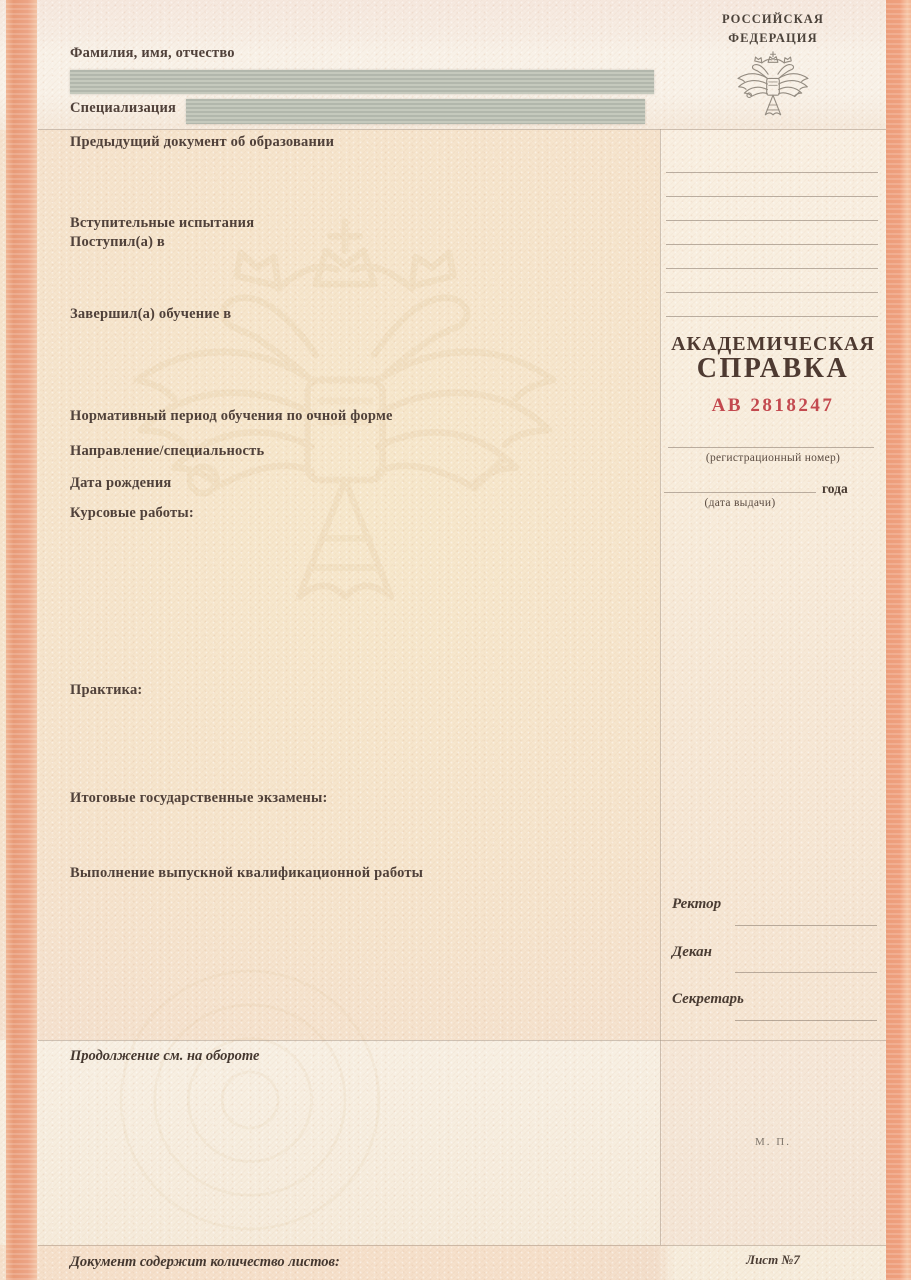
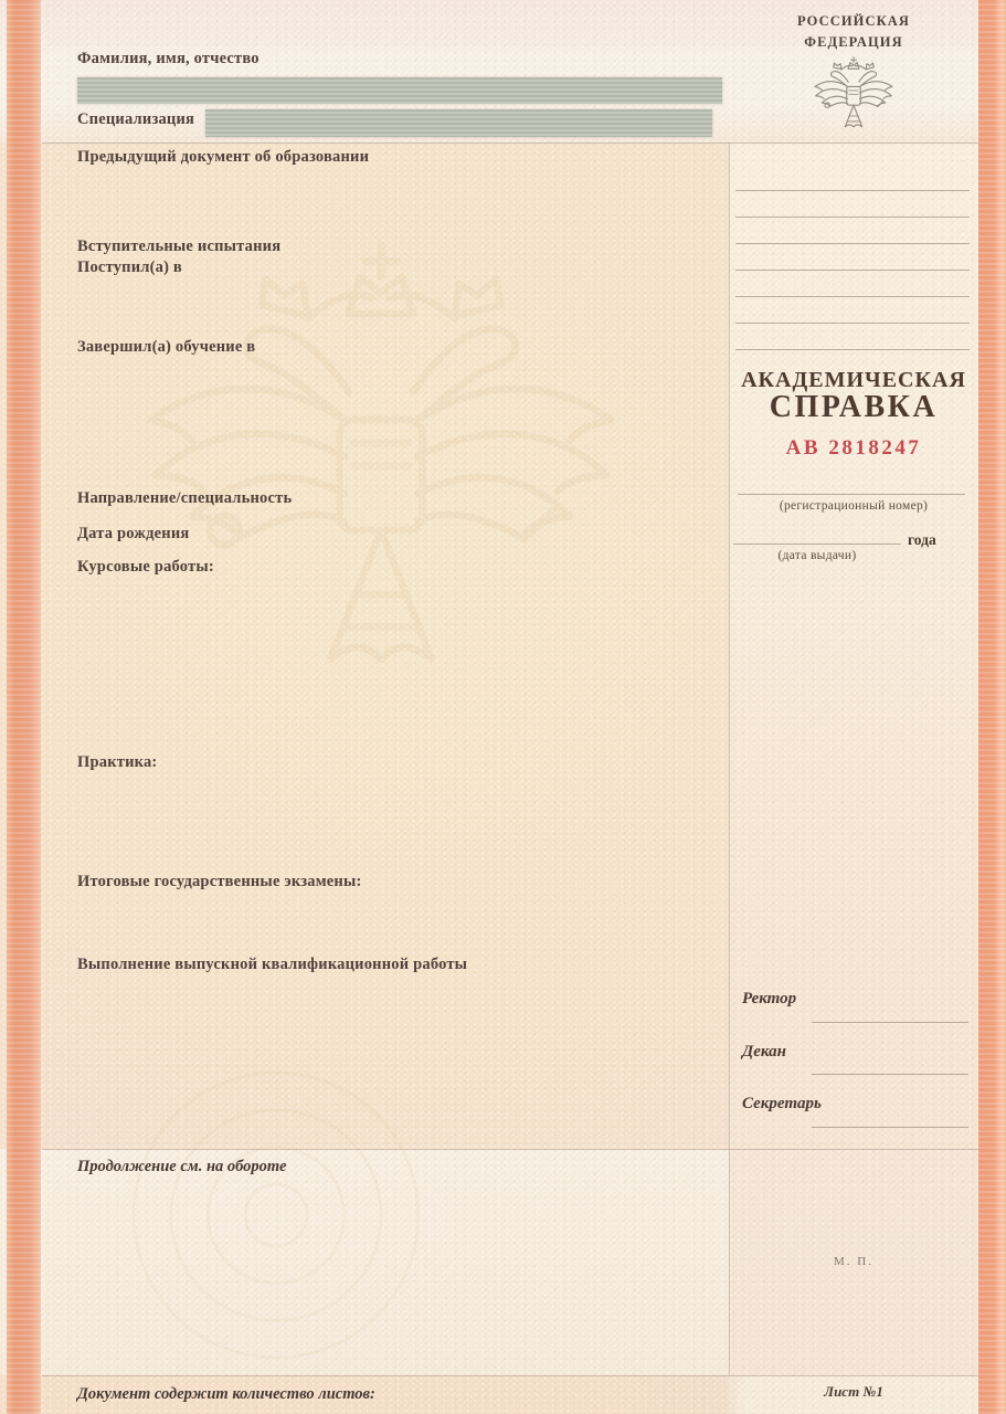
  РОССИЙСКАЯ ФЕДЕРАЦИЯ
  Фамилия, имя, отчество
  Специализация
  Предыдущий документ об образовании
  Вступительные испытания
  Поступил(а) в
  Завершил(а) обучение в
- Нормативный период обучения по очной форме
  Направление/специальность
  Дата рождения
  Курсовые работы:
  Практика:
  Итоговые государственные экзамены:
  Выполнение выпускной квалификационной работы
  АКАДЕМИЧЕСКАЯ
  СПРАВКА
  АВ 2818247
  (регистрационный номер)
  года
  (дата выдачи)
  Ректор
  Декан
  Секретарь
  М. П.
  Продолжение см. на обороте
  Документ содержит количество листов:
- Лист №7
+ Лист №1
